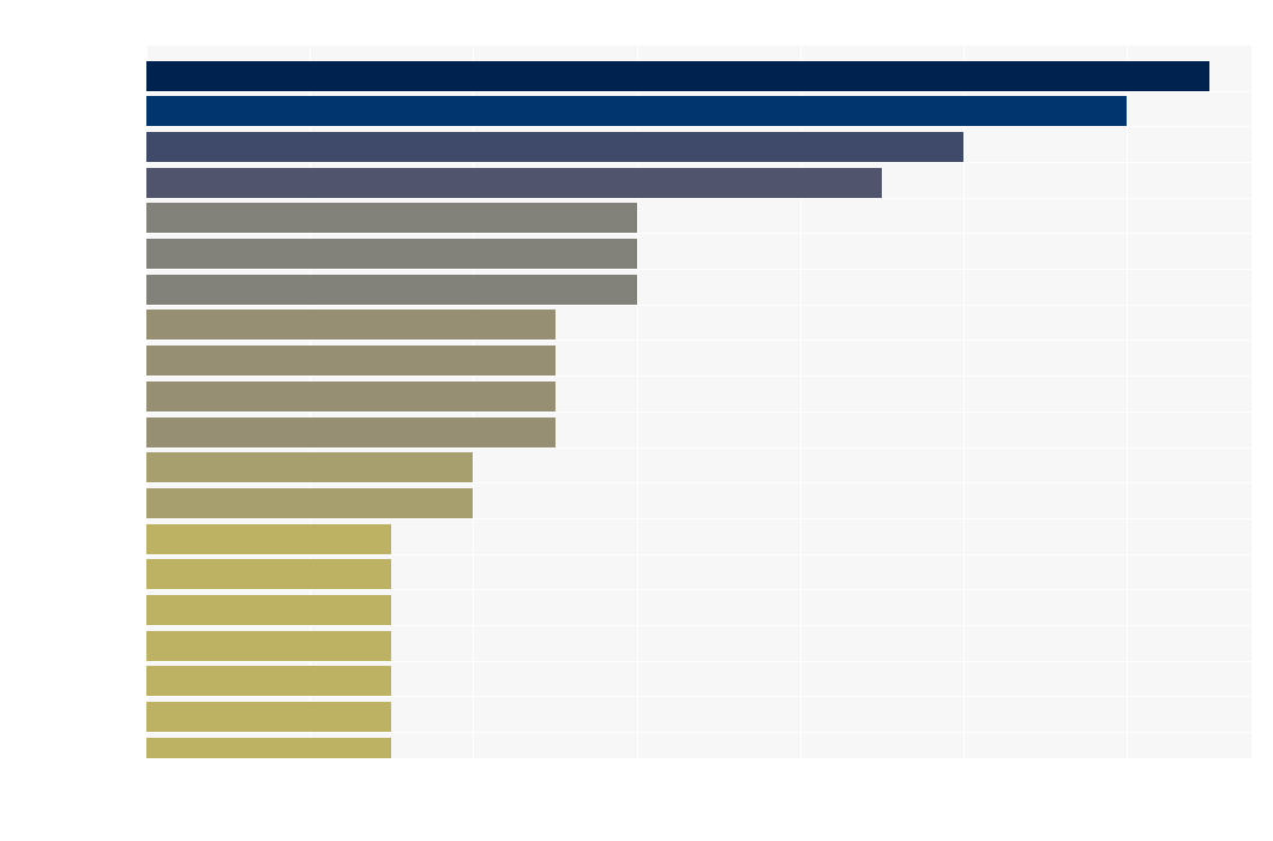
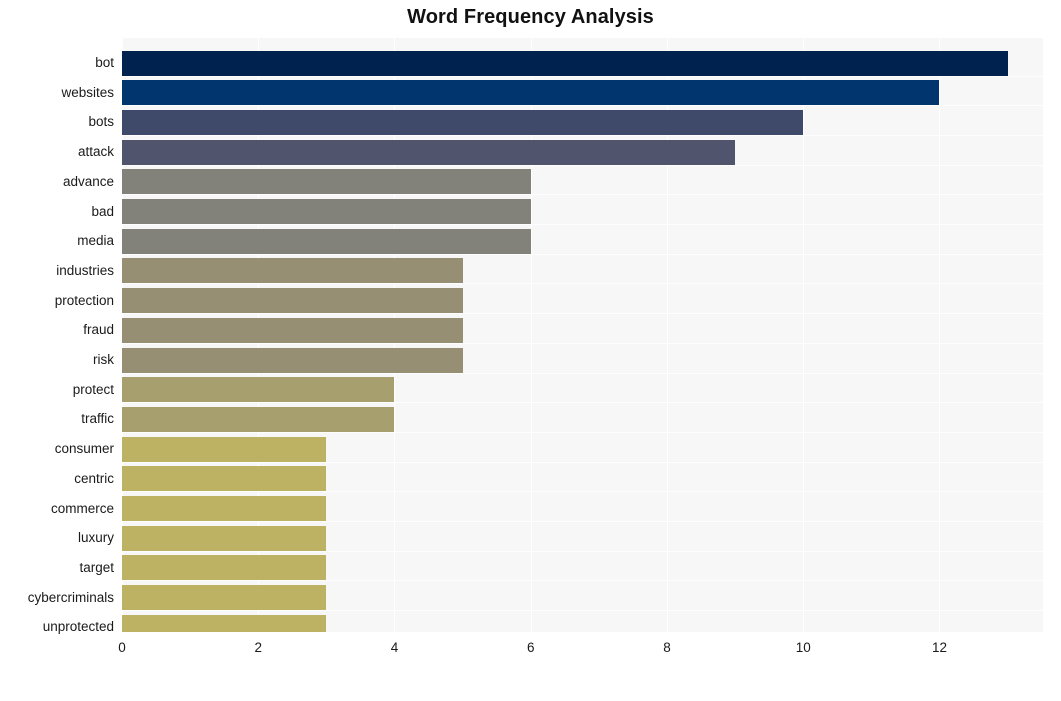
+ Word Frequency Analysis
+ bot
+ websites
+ bots
+ attack
+ advance
+ bad
+ media
+ industries
+ protection
+ fraud
+ risk
+ protect
+ traffic
+ consumer
+ centric
+ commerce
+ luxury
+ target
+ cybercriminals
+ unprotected
+ 0
+ 2
+ 4
+ 6
+ 8
+ 10
+ 12
